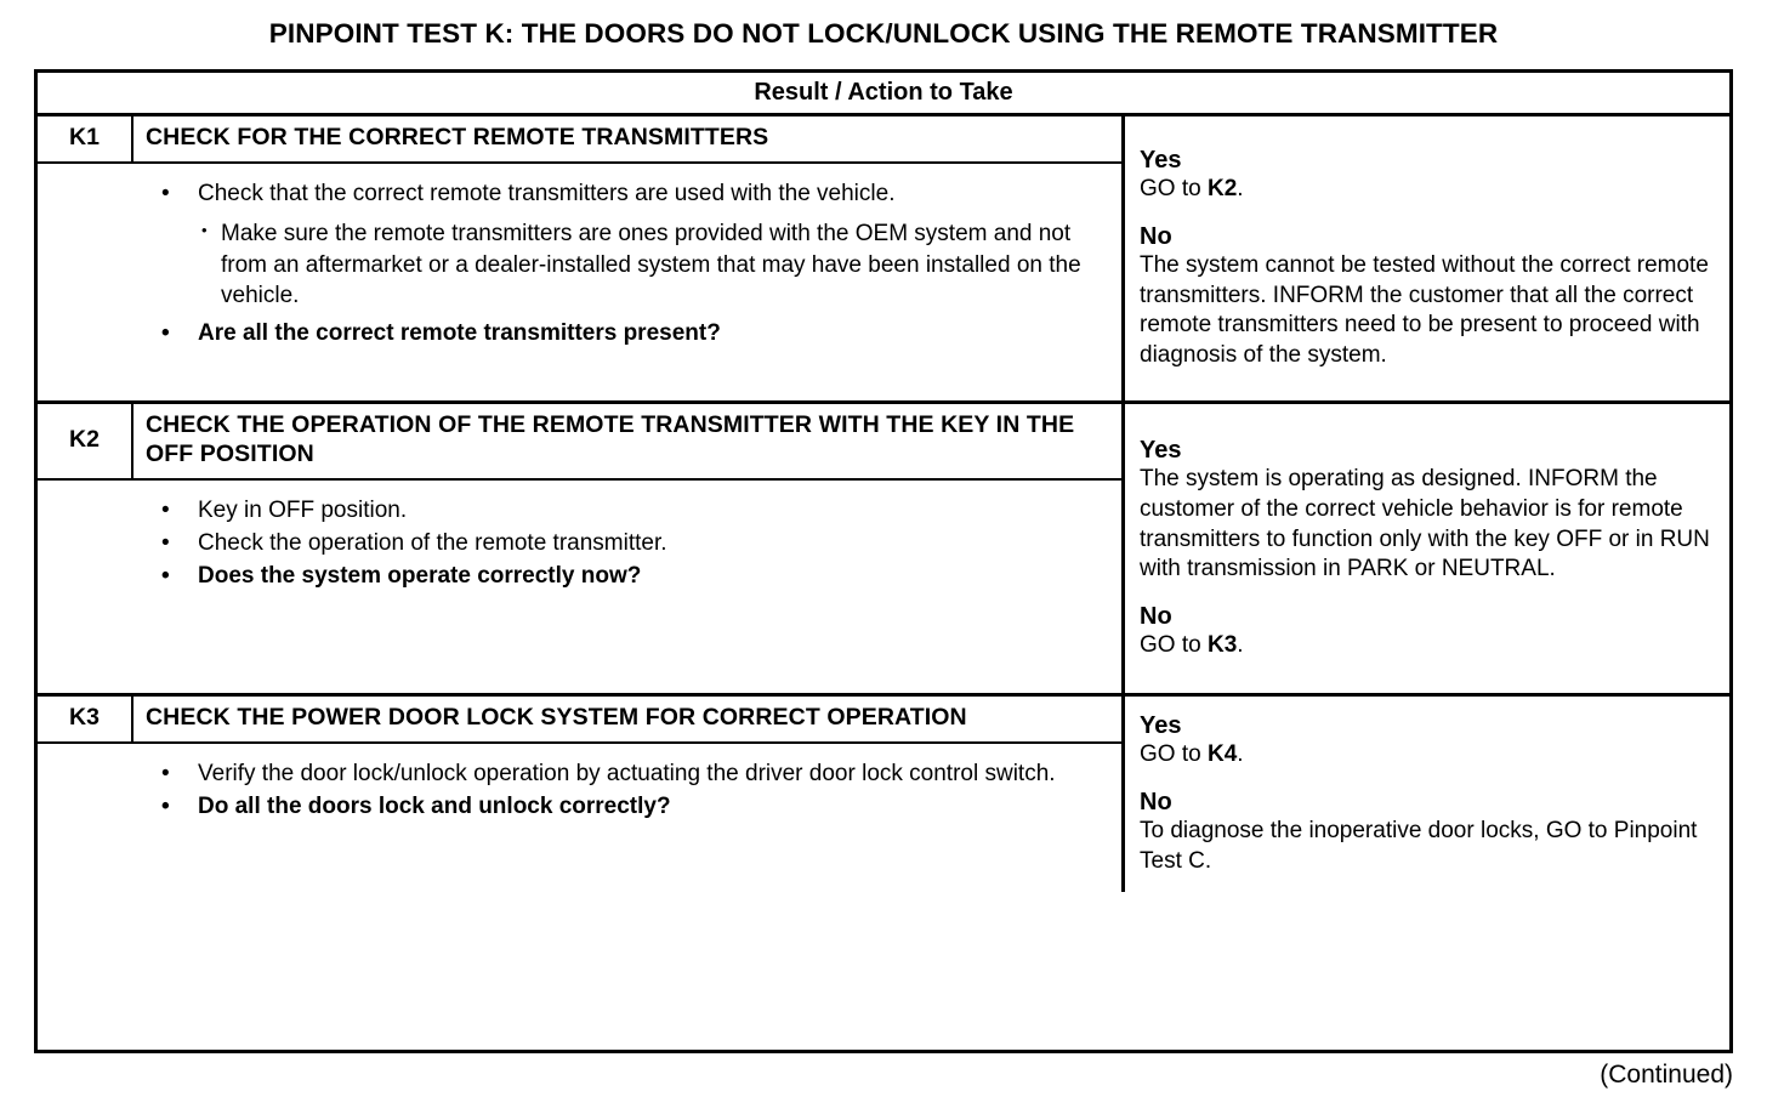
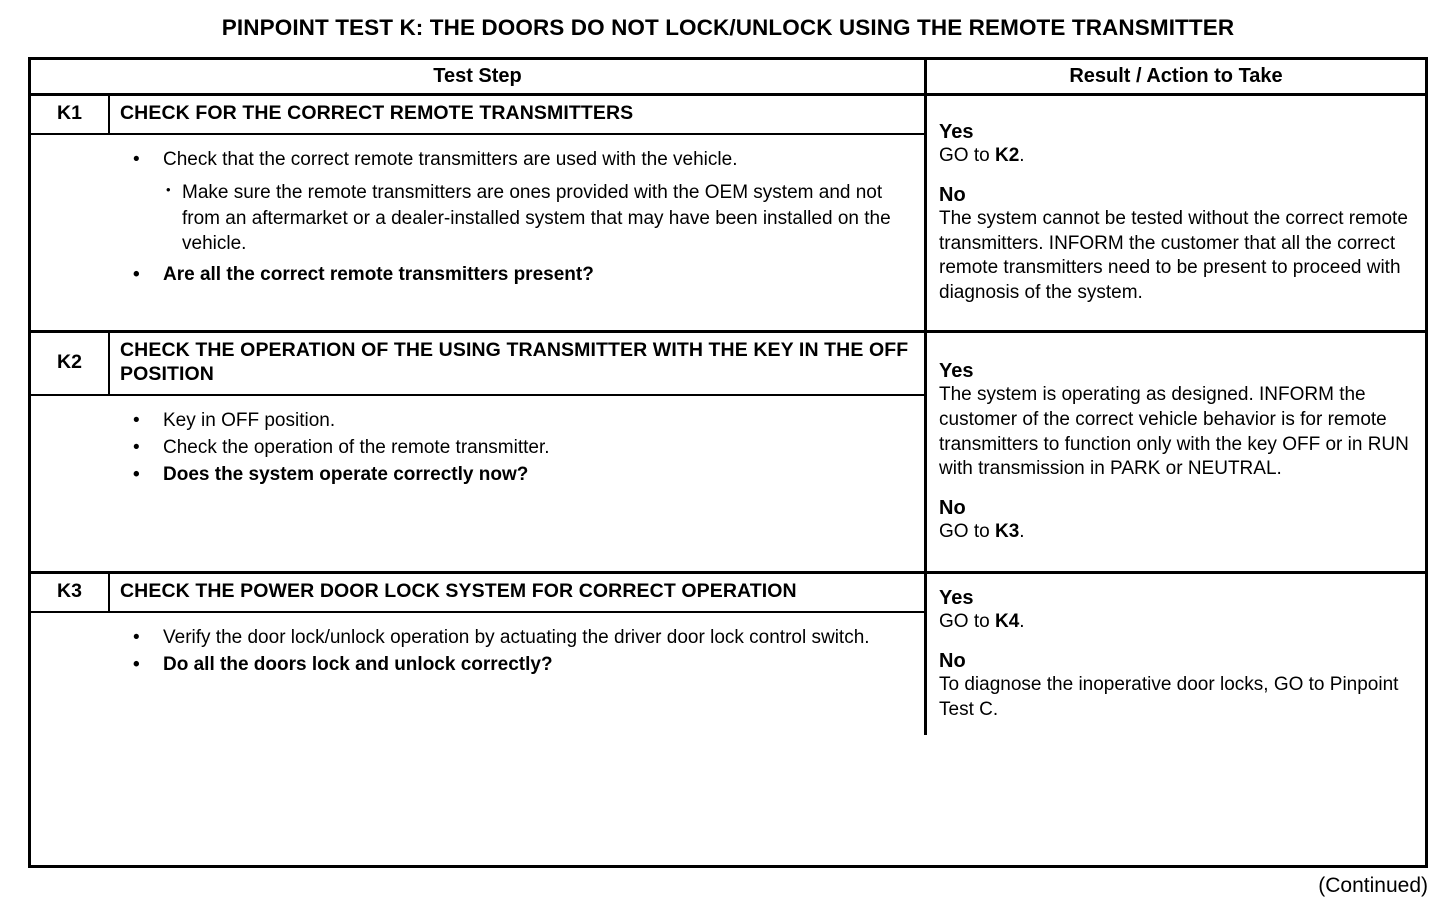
  PINPOINT TEST K: THE DOORS DO NOT LOCK/UNLOCK USING THE REMOTE TRANSMITTER
+ Test Step
  Result / Action to Take
  K1
  CHECK FOR THE CORRECT REMOTE TRANSMITTERS
  •
  Check that the correct remote transmitters are used with the vehicle.
  •
  Make sure the remote transmitters are ones provided with the OEM system and not from an aftermarket or a dealer-installed system that may have been installed on the vehicle.
  •
  Are all the correct remote transmitters present?
  Yes
  GO to K2.
  No
  The system cannot be tested without the correct remote transmitters. INFORM the customer that all the correct remote transmitters need to be present to proceed with diagnosis of the system.
  K2
- CHECK THE OPERATION OF THE REMOTE TRANSMITTER WITH THE KEY IN THE OFF POSITION
+ CHECK THE OPERATION OF THE USING TRANSMITTER WITH THE KEY IN THE OFF POSITION
  •
  Key in OFF position.
  •
  Check the operation of the remote transmitter.
  •
  Does the system operate correctly now?
  Yes
  The system is operating as designed. INFORM the customer of the correct vehicle behavior is for remote transmitters to function only with the key OFF or in RUN with transmission in PARK or NEUTRAL.
  No
  GO to K3.
  K3
  CHECK THE POWER DOOR LOCK SYSTEM FOR CORRECT OPERATION
  •
  Verify the door lock/unlock operation by actuating the driver door lock control switch.
  •
  Do all the doors lock and unlock correctly?
  Yes
  GO to K4.
  No
  To diagnose the inoperative door locks, GO to Pinpoint Test C.
  (Continued)
